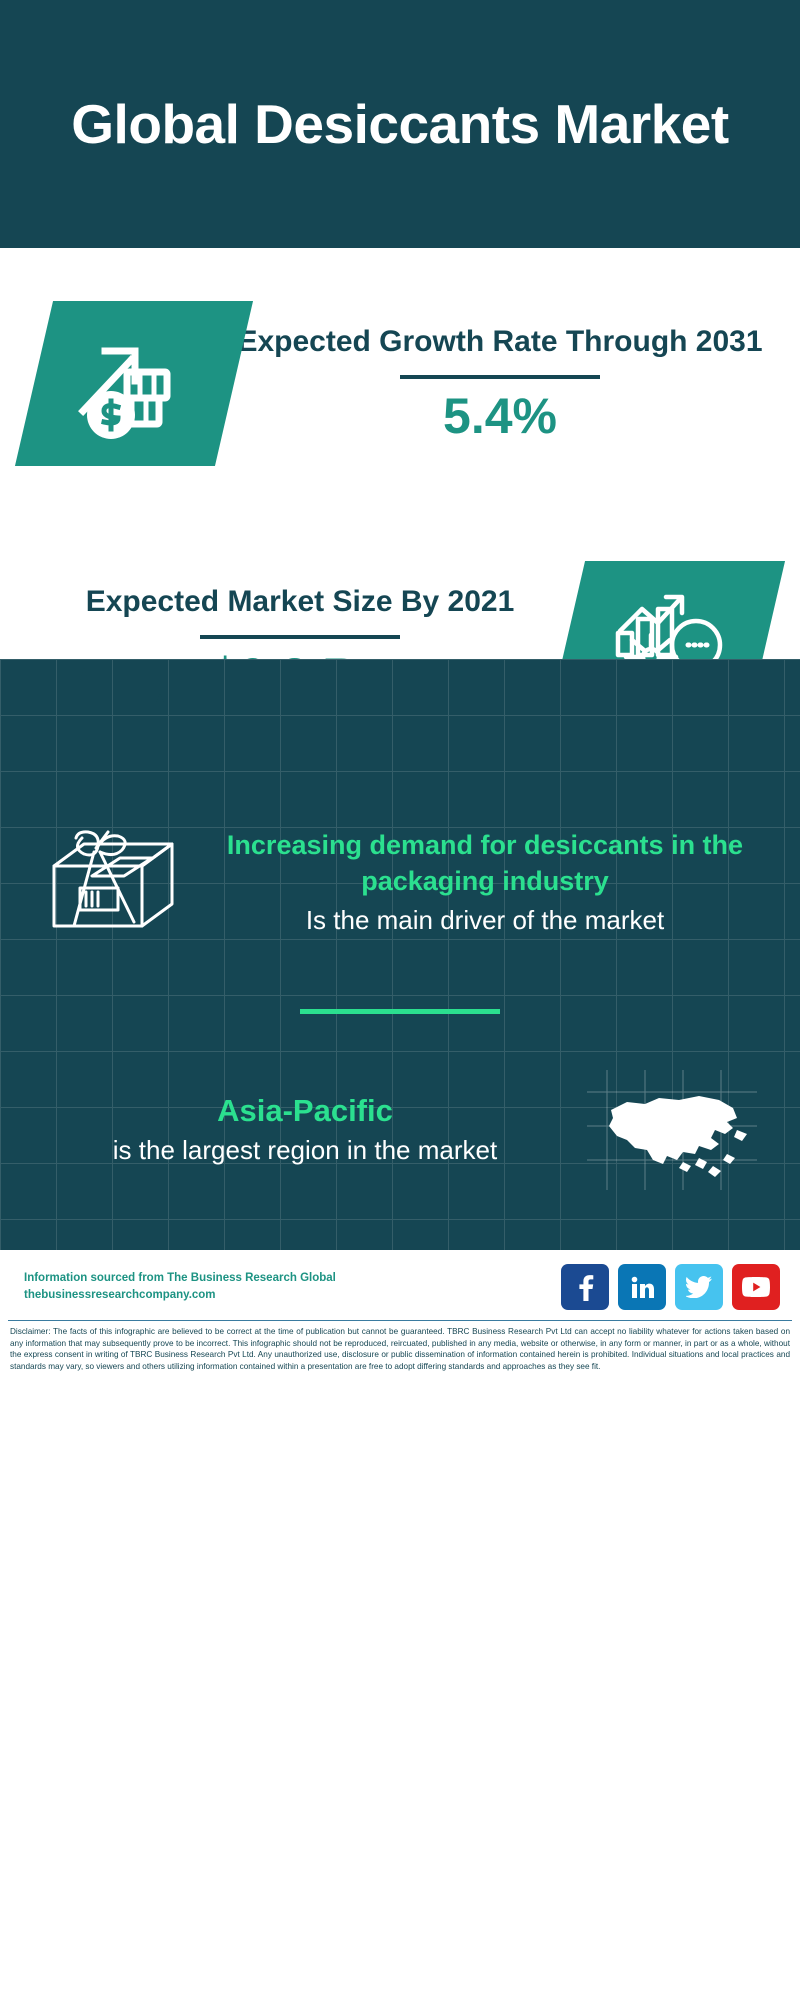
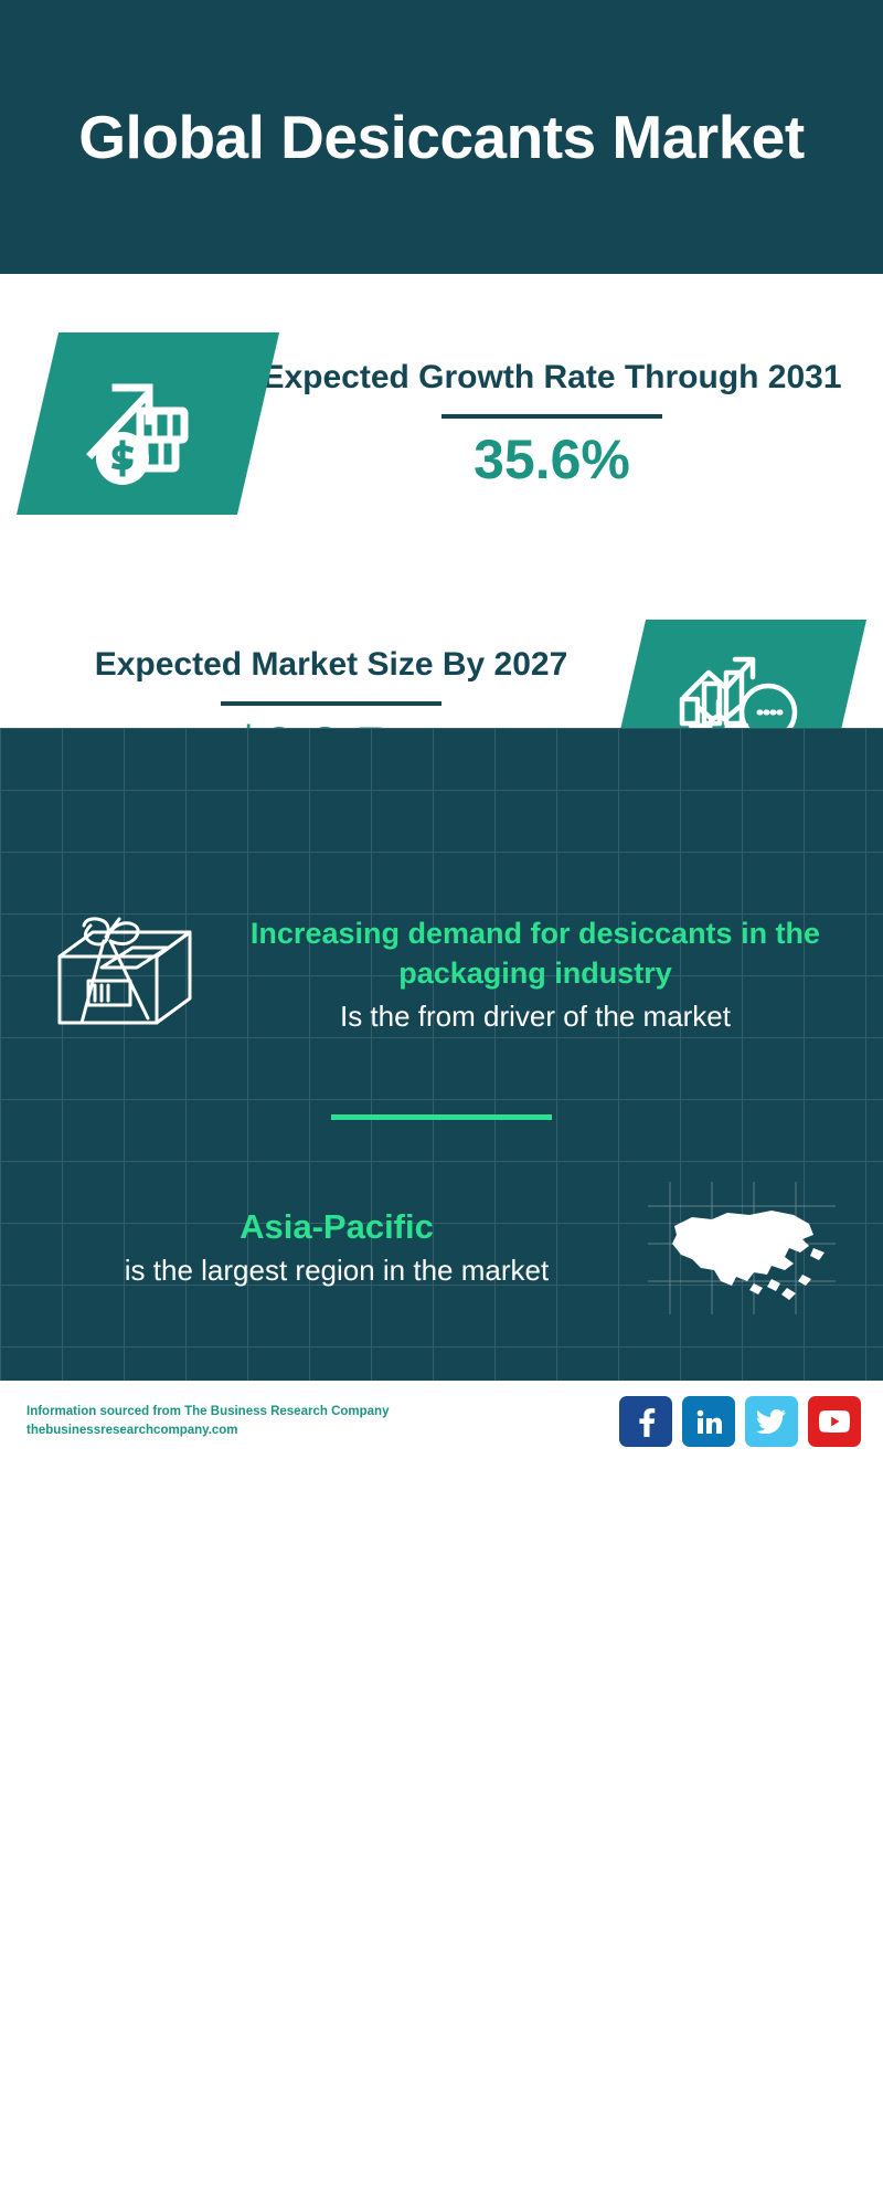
  Global Desiccants Market
  Expected Growth Rate Through 2031
- 5.4%
+ 35.6%
- Expected Market Size By 2021
+ Expected Market Size By 2027
  Increasing demand for desiccants in the packaging industry
- Is the main driver of the market
+ Is the from driver of the market
  Asia-Pacific
  is the largest region in the market
- Information sourced from The Business Research Global
+ Information sourced from The Business Research Company
  thebusinessresearchcompany.com
- Disclaimer: The facts of this infographic are believed to be correct at the time of publication but cannot be guaranteed. TBRC Business Research Pvt Ltd can accept no liability whatever for actions taken based on any information that may subsequently prove to be incorrect. This infographic should not be reproduced, reircuated, published in any media, website or otherwise, in any form or manner, in part or as a whole, without the express consent in writing of TBRC Business Research Pvt Ltd. Any unauthorized use, disclosure or public dissemination of information contained herein is prohibited. Individual situations and local practices and standards may vary, so viewers and others utilizing information contained within a presentation are free to adopt differing standards and approaches as they see fit.
